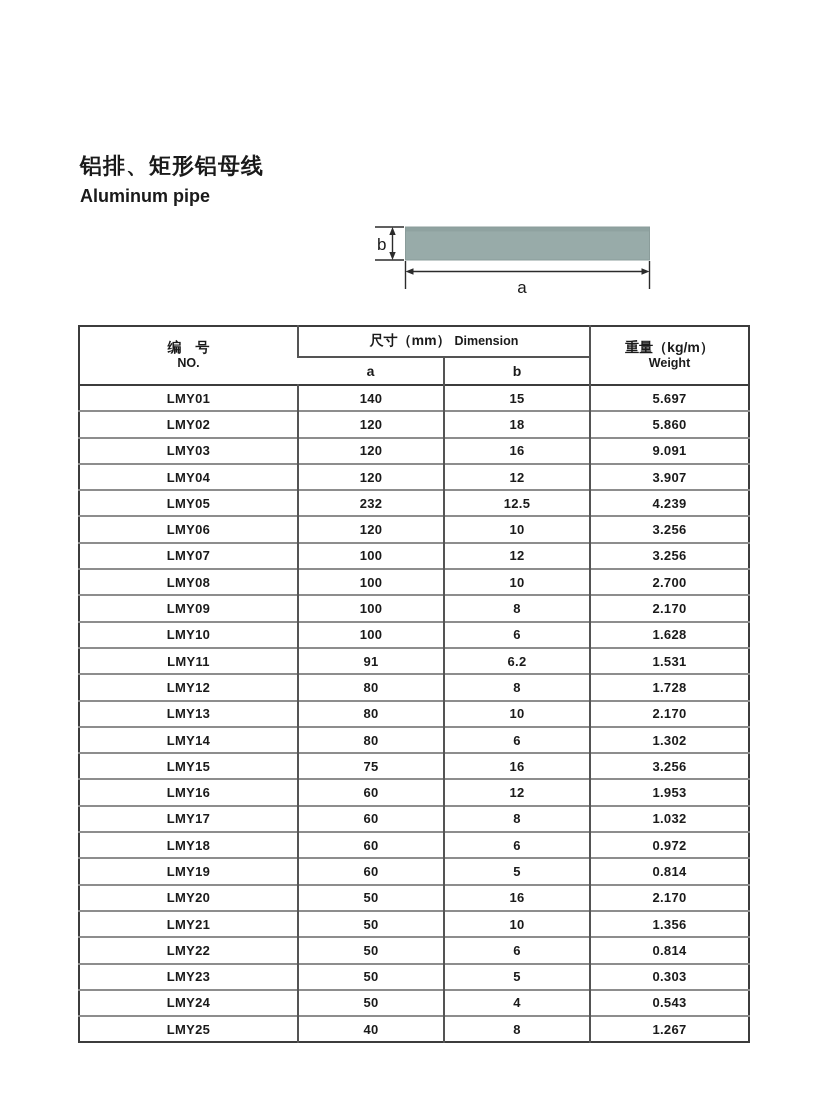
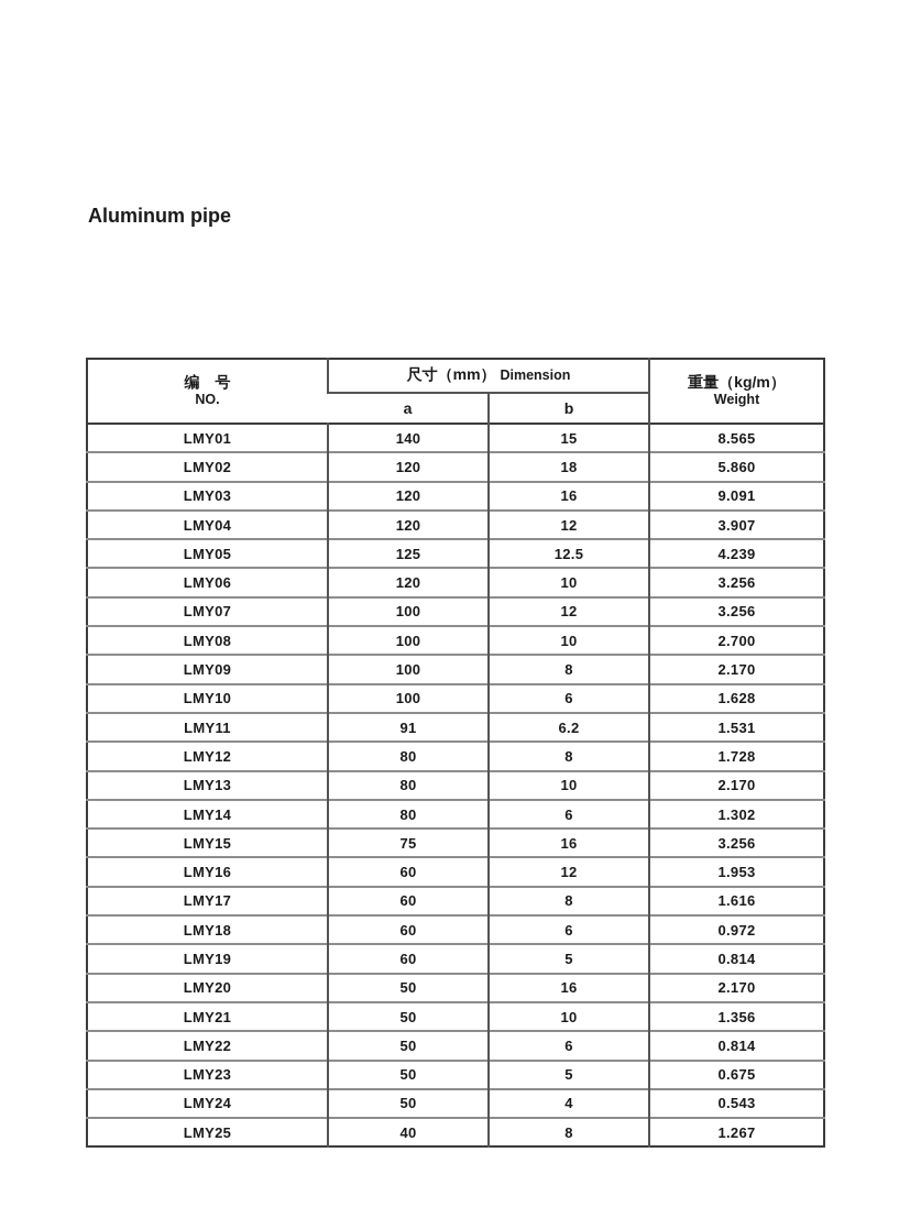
- 铝排、矩形铝母线
  Aluminum pipe
- b
- a
  编 号 NO.	尺寸（mm） Dimension	重量（kg/m） Weight
  a	b
- LMY01	140	15	5.697
+ LMY01	140	15	8.565
  LMY02	120	18	5.860
  LMY03	120	16	9.091
  LMY04	120	12	3.907
- LMY05	232	12.5	4.239
+ LMY05	125	12.5	4.239
  LMY06	120	10	3.256
  LMY07	100	12	3.256
  LMY08	100	10	2.700
  LMY09	100	8	2.170
  LMY10	100	6	1.628
  LMY11	91	6.2	1.531
  LMY12	80	8	1.728
  LMY13	80	10	2.170
  LMY14	80	6	1.302
  LMY15	75	16	3.256
  LMY16	60	12	1.953
- LMY17	60	8	1.032
+ LMY17	60	8	1.616
  LMY18	60	6	0.972
  LMY19	60	5	0.814
  LMY20	50	16	2.170
  LMY21	50	10	1.356
  LMY22	50	6	0.814
- LMY23	50	5	0.303
+ LMY23	50	5	0.675
  LMY24	50	4	0.543
  LMY25	40	8	1.267
